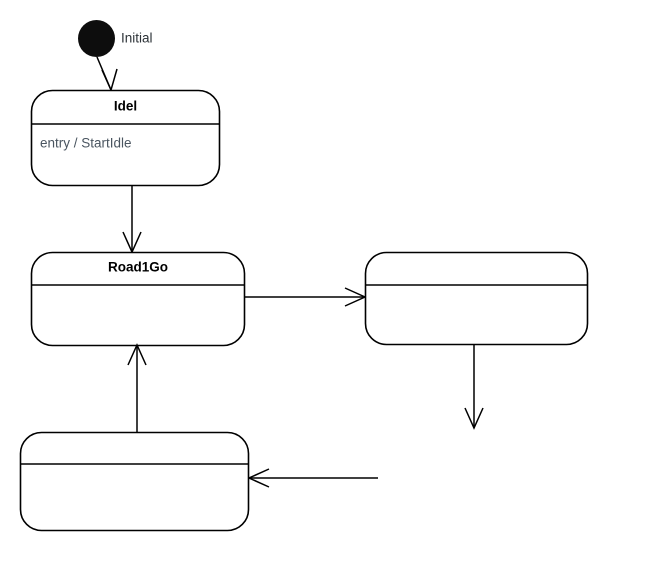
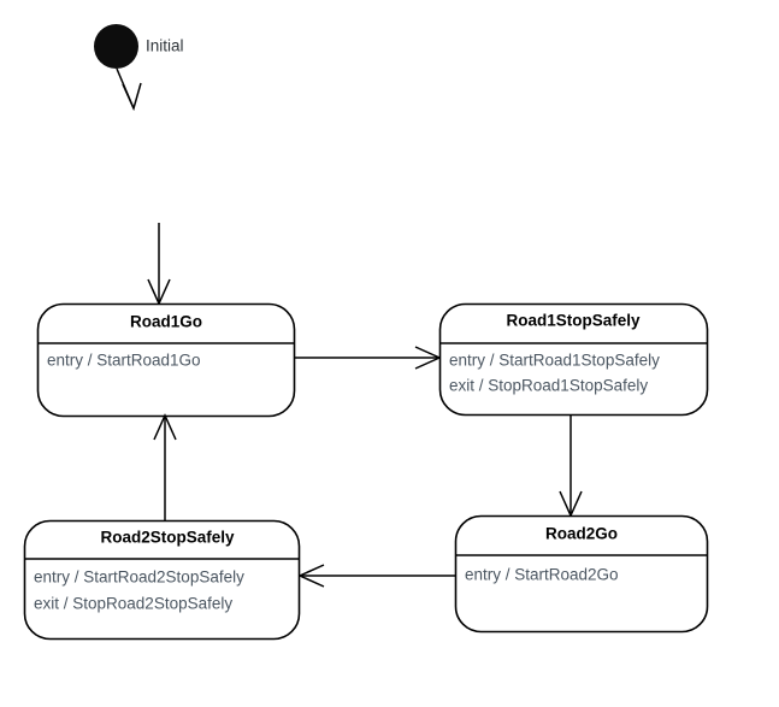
  Initial
- Idel
- entry / StartIdle
  Road1Go
+ entry / StartRoad1Go
+ Road1StopSafely
+ entry / StartRoad1StopSafely
+ exit / StopRoad1StopSafely
+ Road2Go
+ entry / StartRoad2Go
+ Road2StopSafely
+ entry / StartRoad2StopSafely
+ exit / StopRoad2StopSafely
